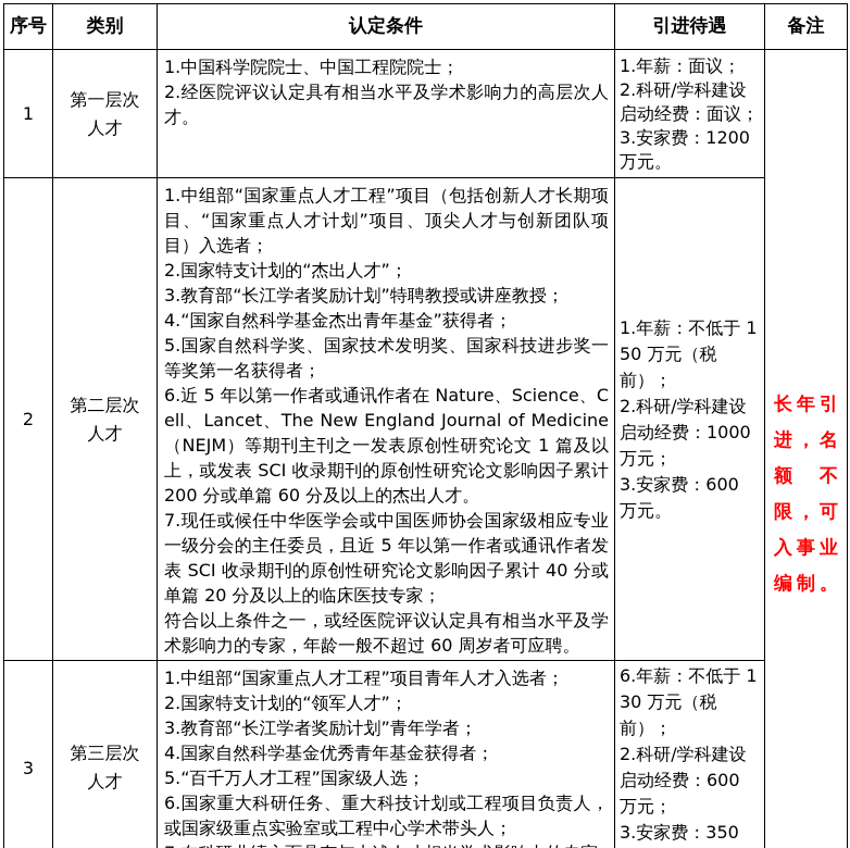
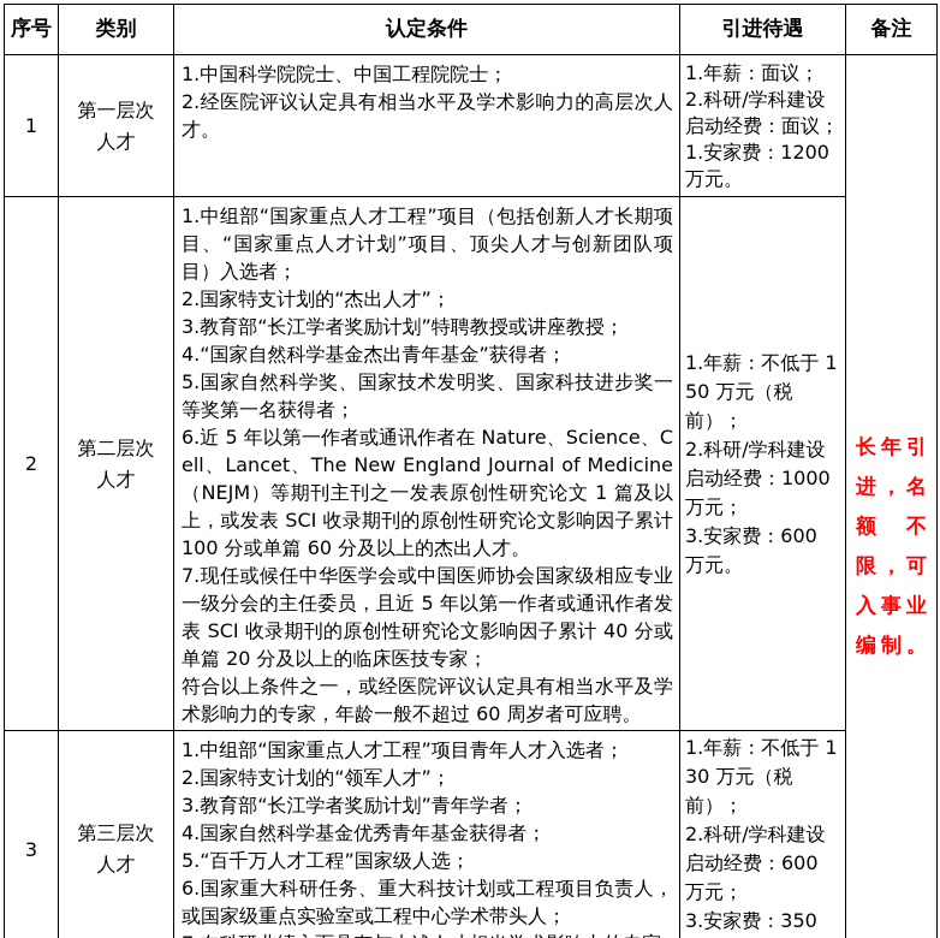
  序号	类别	认定条件	引进待遇	备注
- 1	第一层次人才	1.中国科学院院士、中国工程院院士；2.经医院评议认定具有相当水平及学术影响力的高层次人才。	1.年薪：面议；2.科研/学科建设启动经费：面议；3.安家费：1200 万元。	长年引进，名额不限，可入事业编制。
+ 1	第一层次人才	1.中国科学院院士、中国工程院院士；2.经医院评议认定具有相当水平及学术影响力的高层次人才。	1.年薪：面议；2.科研/学科建设启动经费：面议；1.安家费：1200 万元。	长年引进，名额不限，可入事业编制。
- 2	第二层次人才	1.中组部“国家重点人才工程”项目（包括创新人才长期项目、“国家重点人才计划”项目、顶尖人才与创新团队项目）入选者；2.国家特支计划的“杰出人才”；3.教育部“长江学者奖励计划”特聘教授或讲座教授；4.“国家自然科学基金杰出青年基金”获得者；5.国家自然科学奖、国家技术发明奖、国家科技进步奖一等奖第一名获得者；6.近 5 年以第一作者或通讯作者在 Nature、Science、Cell、Lancet、The New England Journal of Medicine（NEJM）等期刊主刊之一发表原创性研究论文 1 篇及以上，或发表 SCI 收录期刊的原创性研究论文影响因子累计 200 分或单篇 60 分及以上的杰出人才。7.现任或候任中华医学会或中国医师协会国家级相应专业一级分会的主任委员，且近 5 年以第一作者或通讯作者发表 SCI 收录期刊的原创性研究论文影响因子累计 40 分或单篇 20 分及以上的临床医技专家；符合以上条件之一，或经医院评议认定具有相当水平及学术影响力的专家，年龄一般不超过 60 周岁者可应聘。	1.年薪：不低于 150 万元（税前）；2.科研/学科建设启动经费：1000 万元；3.安家费：600 万元。
+ 2	第二层次人才	1.中组部“国家重点人才工程”项目（包括创新人才长期项目、“国家重点人才计划”项目、顶尖人才与创新团队项目）入选者；2.国家特支计划的“杰出人才”；3.教育部“长江学者奖励计划”特聘教授或讲座教授；4.“国家自然科学基金杰出青年基金”获得者；5.国家自然科学奖、国家技术发明奖、国家科技进步奖一等奖第一名获得者；6.近 5 年以第一作者或通讯作者在 Nature、Science、Cell、Lancet、The New England Journal of Medicine（NEJM）等期刊主刊之一发表原创性研究论文 1 篇及以上，或发表 SCI 收录期刊的原创性研究论文影响因子累计 100 分或单篇 60 分及以上的杰出人才。7.现任或候任中华医学会或中国医师协会国家级相应专业一级分会的主任委员，且近 5 年以第一作者或通讯作者发表 SCI 收录期刊的原创性研究论文影响因子累计 40 分或单篇 20 分及以上的临床医技专家；符合以上条件之一，或经医院评议认定具有相当水平及学术影响力的专家，年龄一般不超过 60 周岁者可应聘。	1.年薪：不低于 150 万元（税前）；2.科研/学科建设启动经费：1000 万元；3.安家费：600 万元。
- 3	第三层次人才	1.中组部“国家重点人才工程”项目青年人才入选者；2.国家特支计划的“领军人才”；3.教育部“长江学者奖励计划”青年学者；4.国家自然科学基金优秀青年基金获得者；5.“百千万人才工程”国家级人选；6.国家重大科研任务、重大科技计划或工程项目负责人，或国家级重点实验室或工程中心学术带头人；	6.年薪：不低于 130 万元（税前）；2.科研/学科建设启动经费：600 万元；3.安家费：350
+ 3	第三层次人才	1.中组部“国家重点人才工程”项目青年人才入选者；2.国家特支计划的“领军人才”；3.教育部“长江学者奖励计划”青年学者；4.国家自然科学基金优秀青年基金获得者；5.“百千万人才工程”国家级人选；6.国家重大科研任务、重大科技计划或工程项目负责人，或国家级重点实验室或工程中心学术带头人；	1.年薪：不低于 130 万元（税前）；2.科研/学科建设启动经费：600 万元；3.安家费：350
